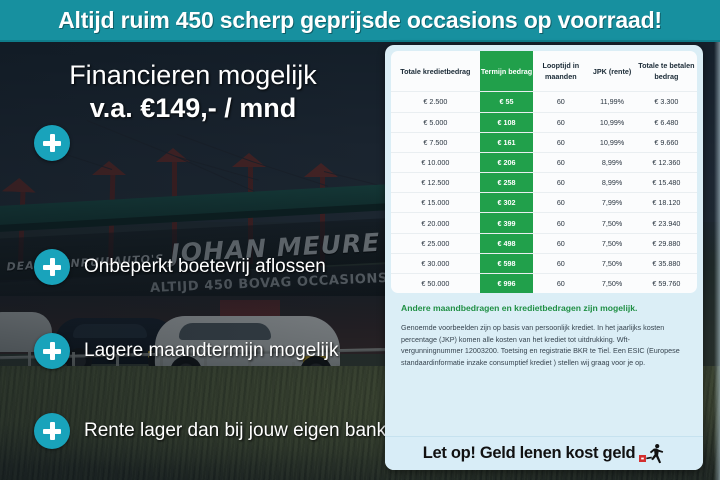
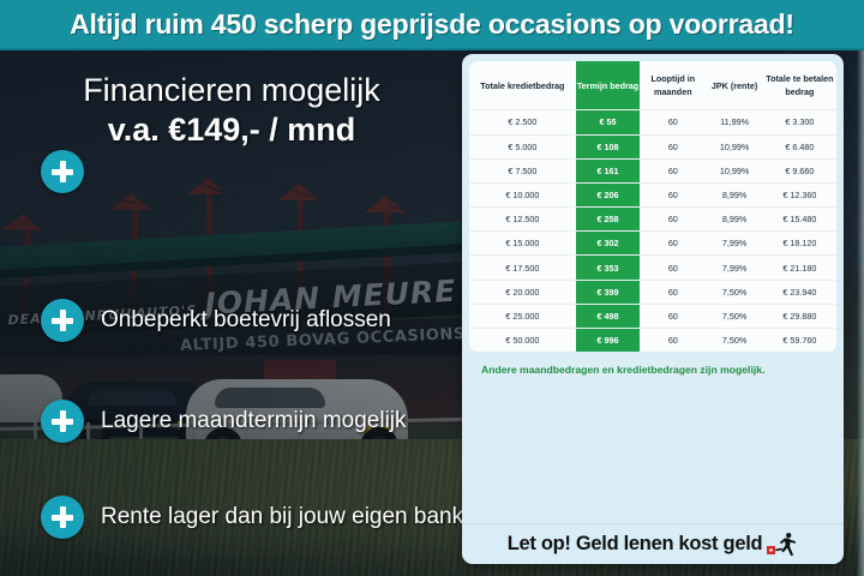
  Altijd ruim 450 scherp geprijsde occasions op voorraad!
  Financieren mogelijk
  v.a. €149,- / mnd
  Onbeperkt boetevrij aflossen
  Lagere maandtermijn mogelijk
  Rente lager dan bij jouw eigen bank
  Totale kredietbedrag	Termijn bedrag	Looptijd in maanden	JPK (rente)	Totale te betalen bedrag
  € 2.500	€ 55	60	11,99%	€ 3.300
  € 5.000	€ 108	60	10,99%	€ 6.480
  € 7.500	€ 161	60	10,99%	€ 9.660
  € 10.000	€ 206	60	8,99%	€ 12.360
  € 12.500	€ 258	60	8,99%	€ 15.480
  € 15.000	€ 302	60	7,99%	€ 18.120
+ € 17.500	€ 353	60	7,99%	€ 21.180
  € 20.000	€ 399	60	7,50%	€ 23.940
  € 25.000	€ 498	60	7,50%	€ 29.880
- € 30.000	€ 598	60	7,50%	€ 35.880
  € 50.000	€ 996	60	7,50%	€ 59.760
  Andere maandbedragen en kredietbedragen zijn mogelijk.
- Genoemde voorbeelden zijn op basis van persoonlijk krediet. In het jaarlijks kosten percentage (JKP) komen alle kosten van het krediet tot uitdrukking. Wft-vergunningnummer 12003200. Toetsing en registratie BKR te Tiel. Een ESIC (Europese standaardinformatie inzake consumptief krediet ) stellen wij graag voor je op.
  Let op! Geld lenen kost geld
